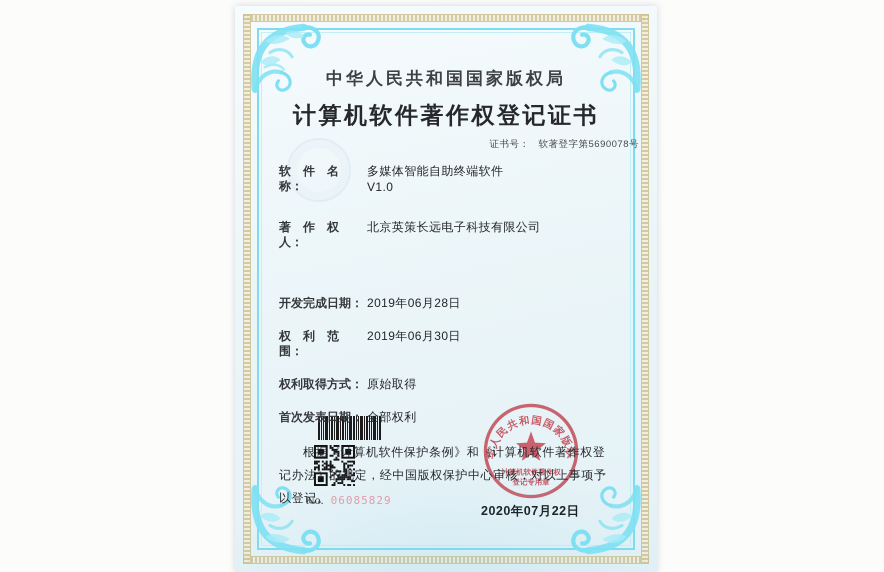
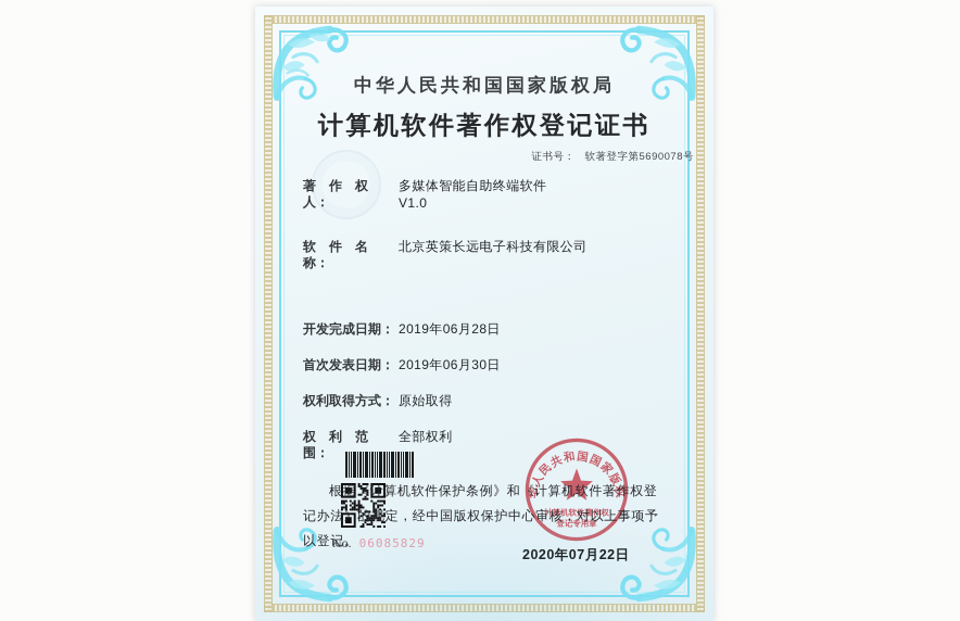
  中华人民共和国国家版权局
  计算机软件著作权登记证书
  证书号： 软著登字第5690078号
- 软 件 名 称：
+ 著 作 权 人：
  多媒体智能自助终端软件
  V1.0
- 著 作 权 人：
+ 软 件 名 称：
  北京英策长远电子科技有限公司
  开发完成日期：
  2019年06月28日
- 权 利 范 围：
+ 首次发表日期：
  2019年06月30日
  权利取得方式：
  原始取得
- 首次发表日期：
+ 权 利 范 围：
  全部权利
  根据《计算机软件保护条例》和《计算机软件著作权登记办法》的规定，经中国版权保护中心审核，对以上事项予以登记。
